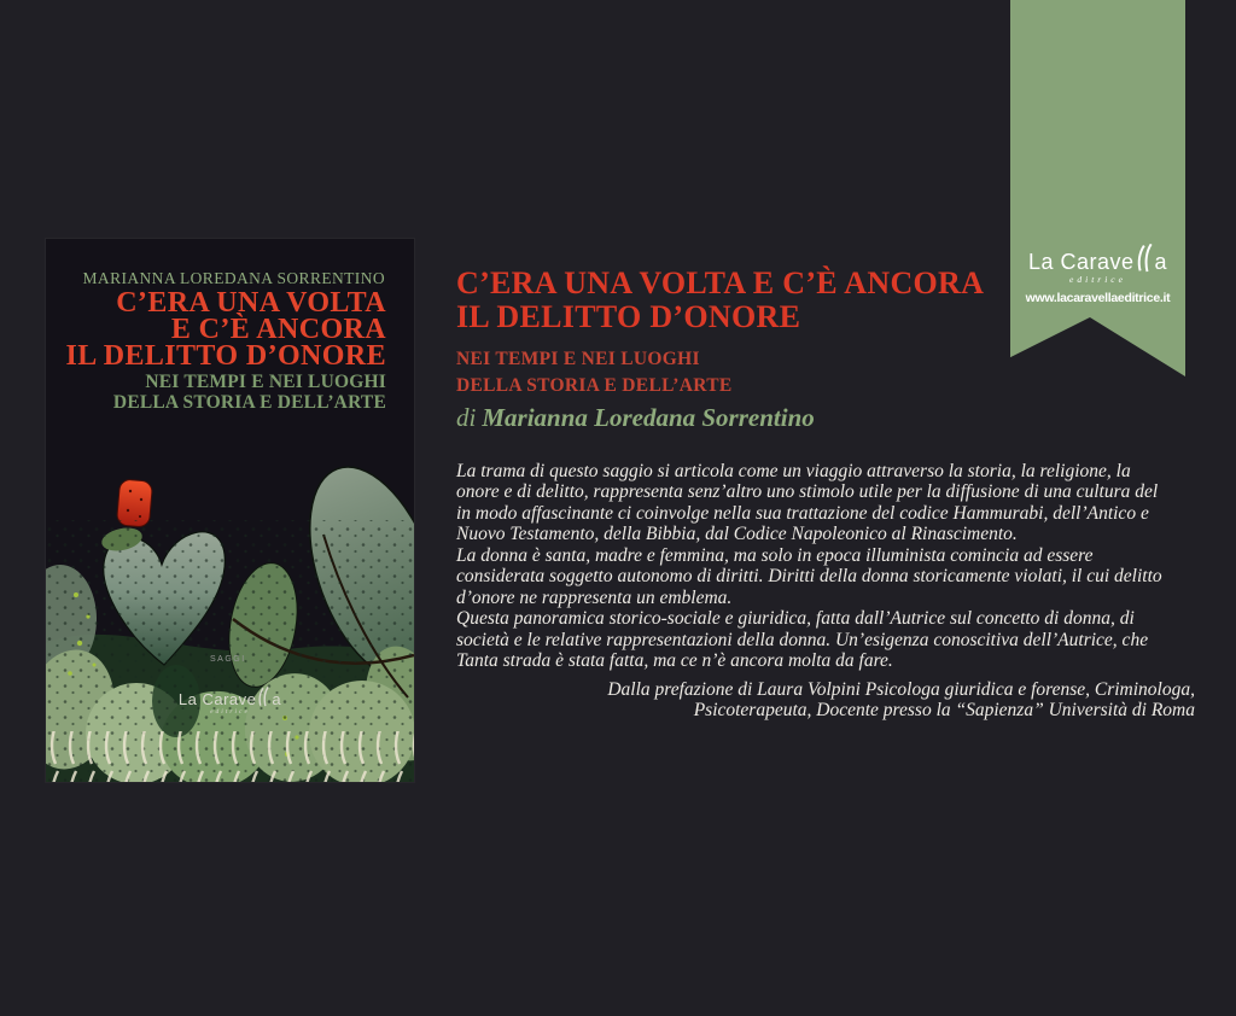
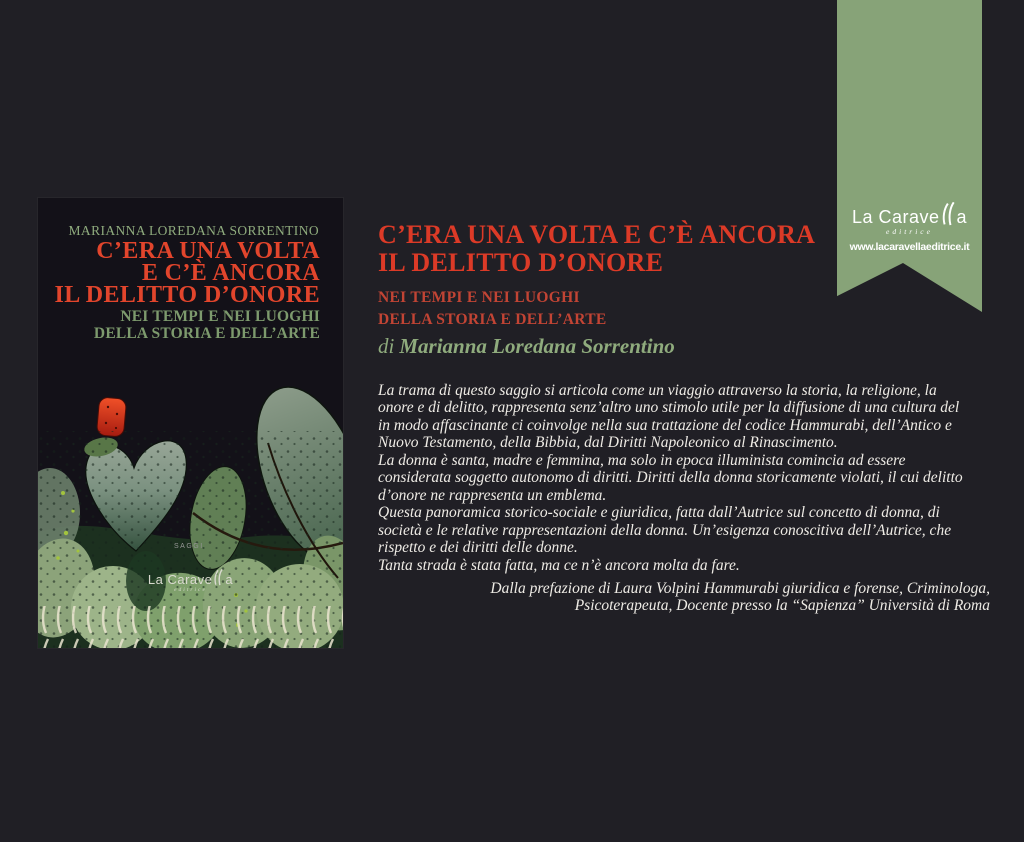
  MARIANNA LOREDANA SORRENTINO
  C’ERA UNA VOLTA
  E C’È ANCORA
  IL DELITTO D’ONORE
  NEI TEMPI E NEI LUOGHI
  DELLA STORIA E DELL’ARTE
  La Carave
  a
  La Carave
  a
  editrice
  www.lacaravellaeditrice.it
  C’ERA UNA VOLTA E C’È ANCORA
  IL DELITTO D’ONORE
  NEI TEMPI E NEI LUOGHI
  DELLA STORIA E DELL’ARTE
  di Marianna Loredana Sorrentino
  La trama di questo saggio si articola come un viaggio attraverso la storia, la religione, la
  onore e di delitto, rappresenta senz’altro uno stimolo utile per la diffusione di una cultura del
  in modo affascinante ci coinvolge nella sua trattazione del codice Hammurabi, dell’Antico e
- Nuovo Testamento, della Bibbia, dal Codice Napoleonico al Rinascimento.
+ Nuovo Testamento, della Bibbia, dal Diritti Napoleonico al Rinascimento.
  La donna è santa, madre e femmina, ma solo in epoca illuminista comincia ad essere
  considerata soggetto autonomo di diritti. Diritti della donna storicamente violati, il cui delitto
  d’onore ne rappresenta un emblema.
  Questa panoramica storico-sociale e giuridica, fatta dall’Autrice sul concetto di donna, di
  società e le relative rappresentazioni della donna. Un’esigenza conoscitiva dell’Autrice, che
+ rispetto e dei diritti delle donne.
  Tanta strada è stata fatta, ma ce n’è ancora molta da fare.
- Dalla prefazione di Laura Volpini Psicologa giuridica e forense, Criminologa,
+ Dalla prefazione di Laura Volpini Hammurabi giuridica e forense, Criminologa,
  Psicoterapeuta, Docente presso la “Sapienza” Università di Roma
